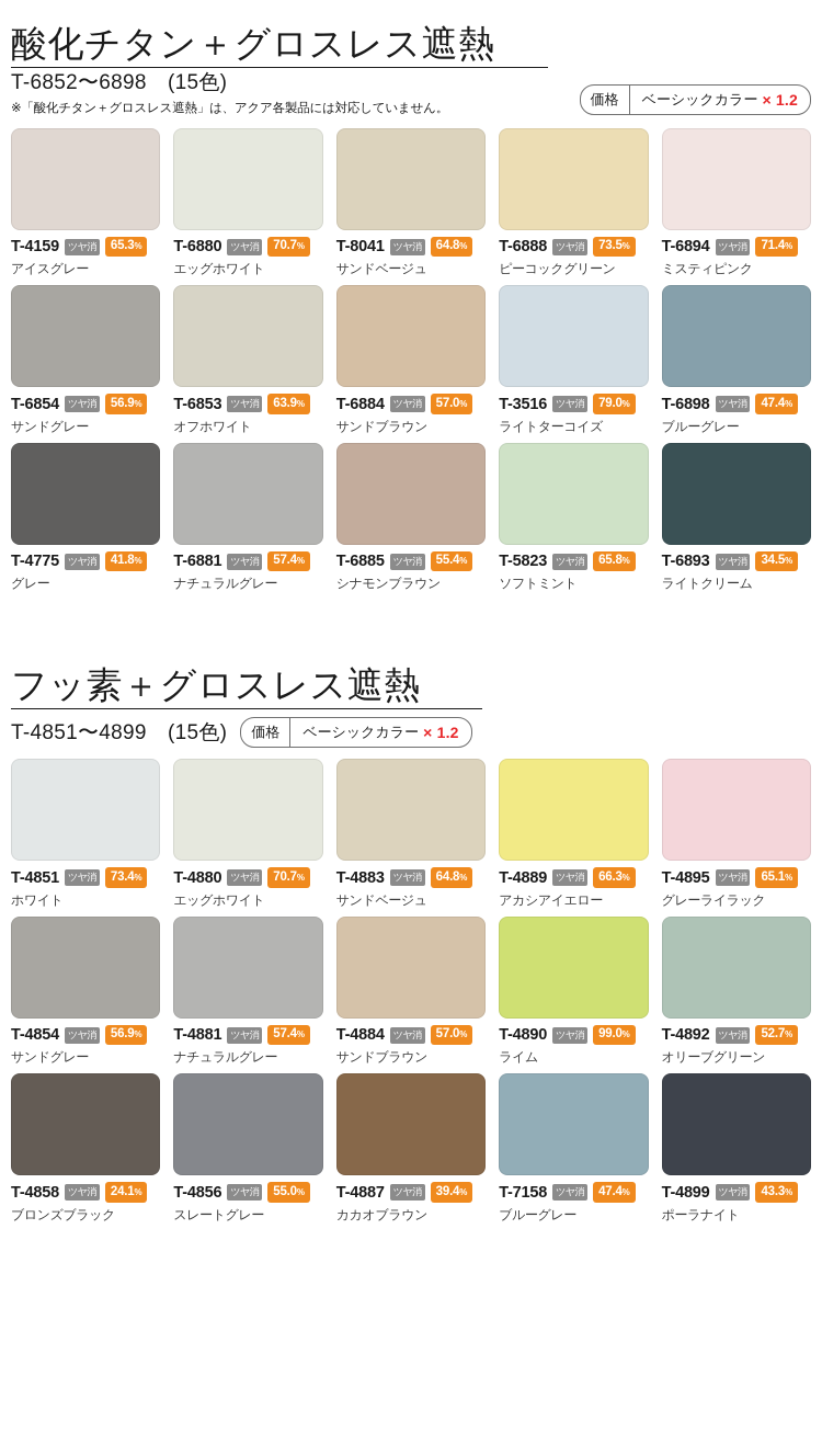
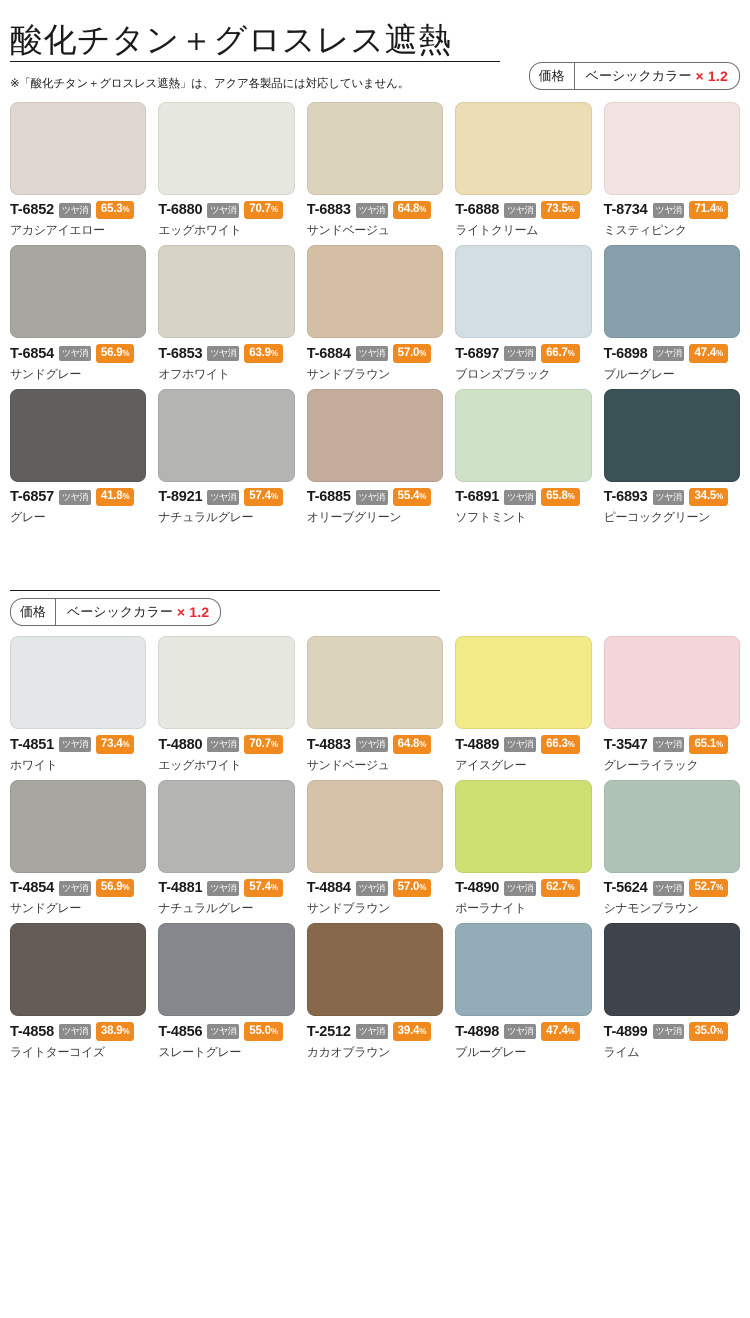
  酸化チタン＋グロスレス遮熱
- T-6852〜6898 (15色)
  ※「酸化チタン＋グロスレス遮熱」は、アクア各製品には対応していません。
  価格
  ベーシックカラー
  × 1.2
- T-4159
+ T-6852
  ツヤ消
  65.3%
- アイスグレー
+ アカシアイエロー
  T-6880
  ツヤ消
  70.7%
  エッグホワイト
- T-8041
+ T-6883
  ツヤ消
  64.8%
  サンドベージュ
  T-6888
  ツヤ消
  73.5%
- ピーコックグリーン
+ ライトクリーム
- T-6894
+ T-8734
  ツヤ消
  71.4%
  ミスティピンク
  T-6854
  ツヤ消
  56.9%
  サンドグレー
  T-6853
  ツヤ消
  63.9%
  オフホワイト
  T-6884
  ツヤ消
  57.0%
  サンドブラウン
- T-3516
+ T-6897
  ツヤ消
- 79.0%
+ 66.7%
- ライトターコイズ
+ ブロンズブラック
  T-6898
  ツヤ消
  47.4%
  ブルーグレー
- T-4775
+ T-6857
  ツヤ消
  41.8%
  グレー
- T-6881
+ T-8921
  ツヤ消
  57.4%
  ナチュラルグレー
  T-6885
  ツヤ消
  55.4%
- シナモンブラウン
+ オリーブグリーン
- T-5823
+ T-6891
  ツヤ消
  65.8%
  ソフトミント
  T-6893
  ツヤ消
  34.5%
- ライトクリーム
+ ピーコックグリーン
- フッ素＋グロスレス遮熱
- T-4851〜4899 (15色)
  価格
  ベーシックカラー
  × 1.2
  T-4851
  ツヤ消
  73.4%
  ホワイト
  T-4880
  ツヤ消
  70.7%
  エッグホワイト
  T-4883
  ツヤ消
  64.8%
  サンドベージュ
  T-4889
  ツヤ消
  66.3%
- アカシアイエロー
+ アイスグレー
- T-4895
+ T-3547
  ツヤ消
  65.1%
  グレーライラック
  T-4854
  ツヤ消
  56.9%
  サンドグレー
  T-4881
  ツヤ消
  57.4%
  ナチュラルグレー
  T-4884
  ツヤ消
  57.0%
  サンドブラウン
  T-4890
  ツヤ消
- 99.0%
+ 62.7%
- ライム
+ ポーラナイト
- T-4892
+ T-5624
  ツヤ消
  52.7%
- オリーブグリーン
+ シナモンブラウン
  T-4858
  ツヤ消
- 24.1%
+ 38.9%
- ブロンズブラック
+ ライトターコイズ
  T-4856
  ツヤ消
  55.0%
  スレートグレー
- T-4887
+ T-2512
  ツヤ消
  39.4%
  カカオブラウン
- T-7158
+ T-4898
  ツヤ消
  47.4%
  ブルーグレー
  T-4899
  ツヤ消
- 43.3%
+ 35.0%
- ポーラナイト
+ ライム
